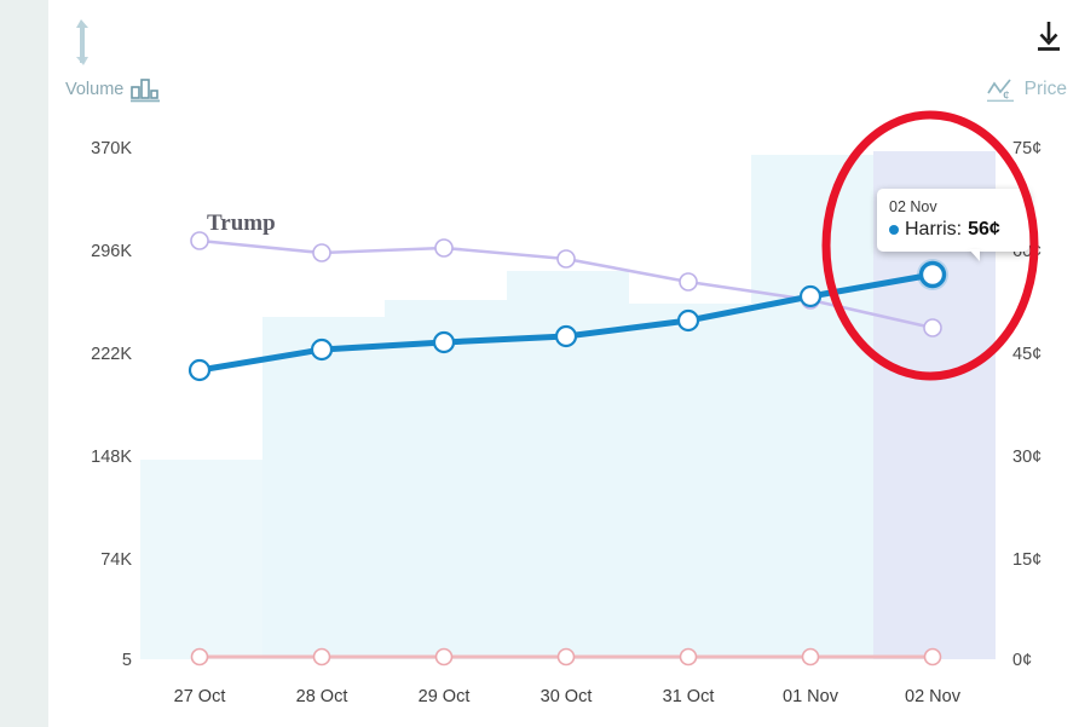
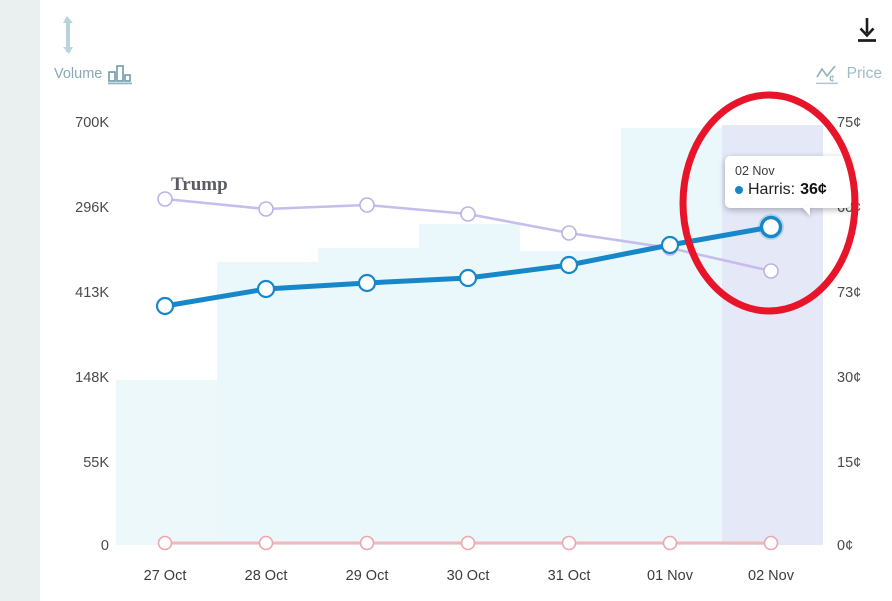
  Volume
  ¢
  Price
  Trump
- 370K
+ 700K
  296K
- 222K
+ 413K
  148K
- 74K
+ 55K
- 5
+ 0
  75¢
- 45¢
+ 73¢
  30¢
  15¢
  0¢
  27 Oct
  28 Oct
  29 Oct
  30 Oct
  31 Oct
  01 Nov
  02 Nov
  02 Nov
  Harris:
- 56¢
+ 36¢
